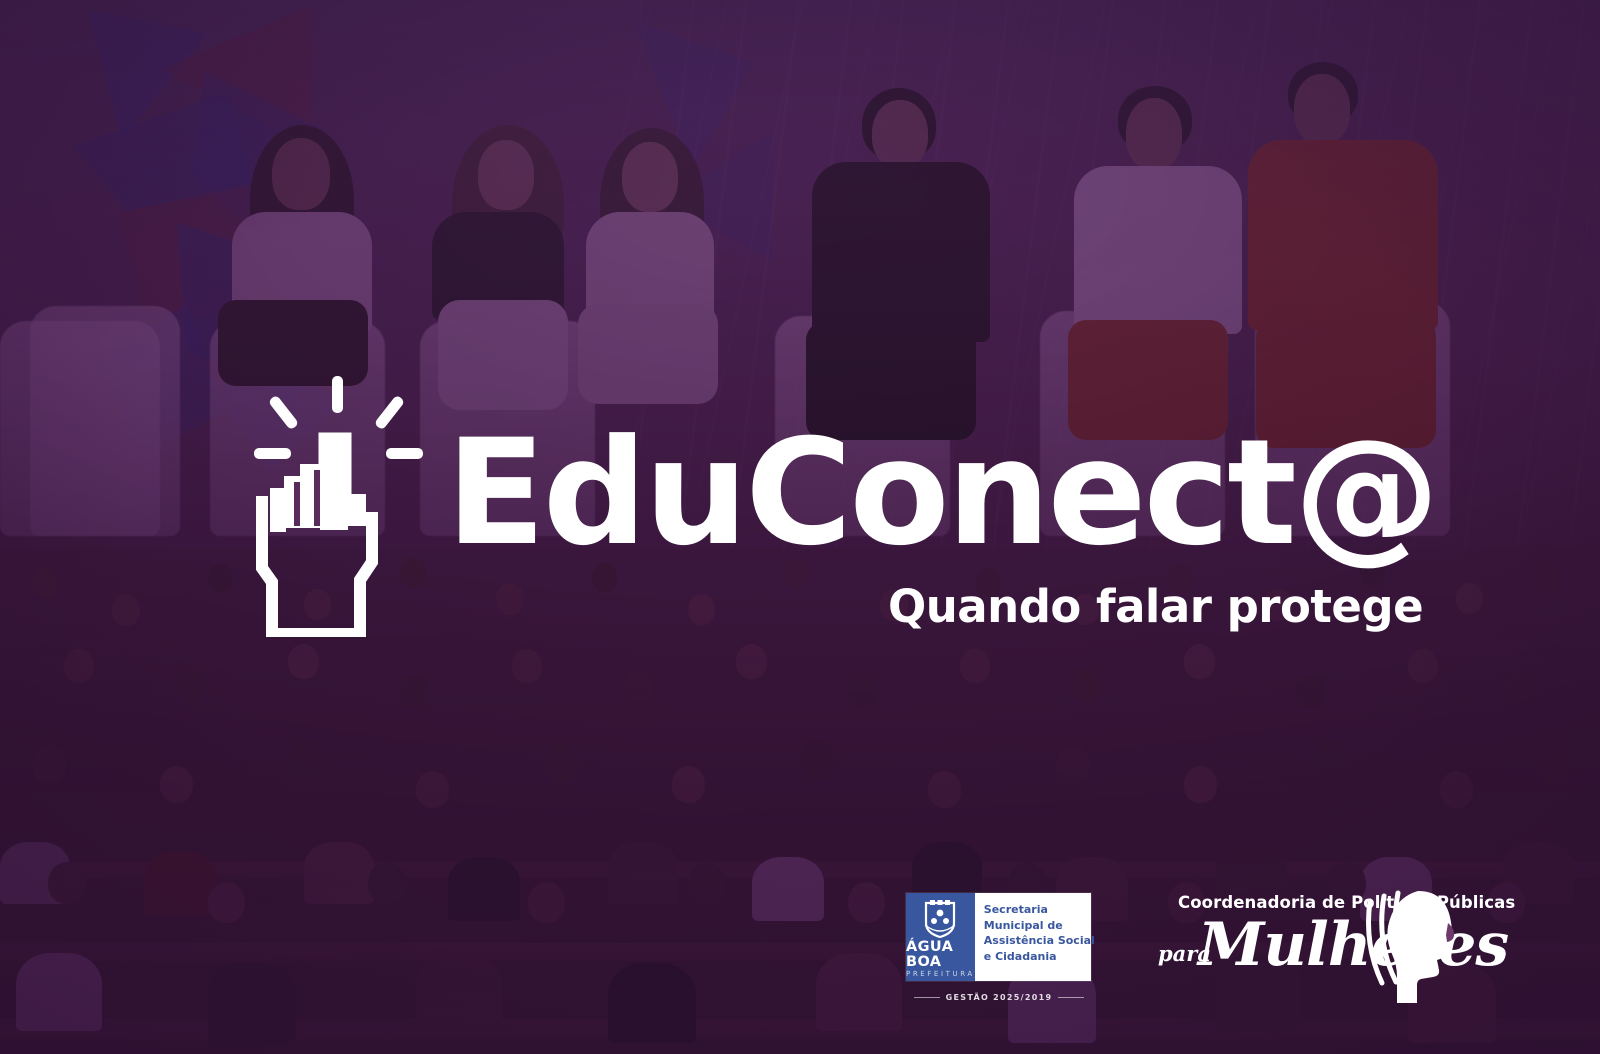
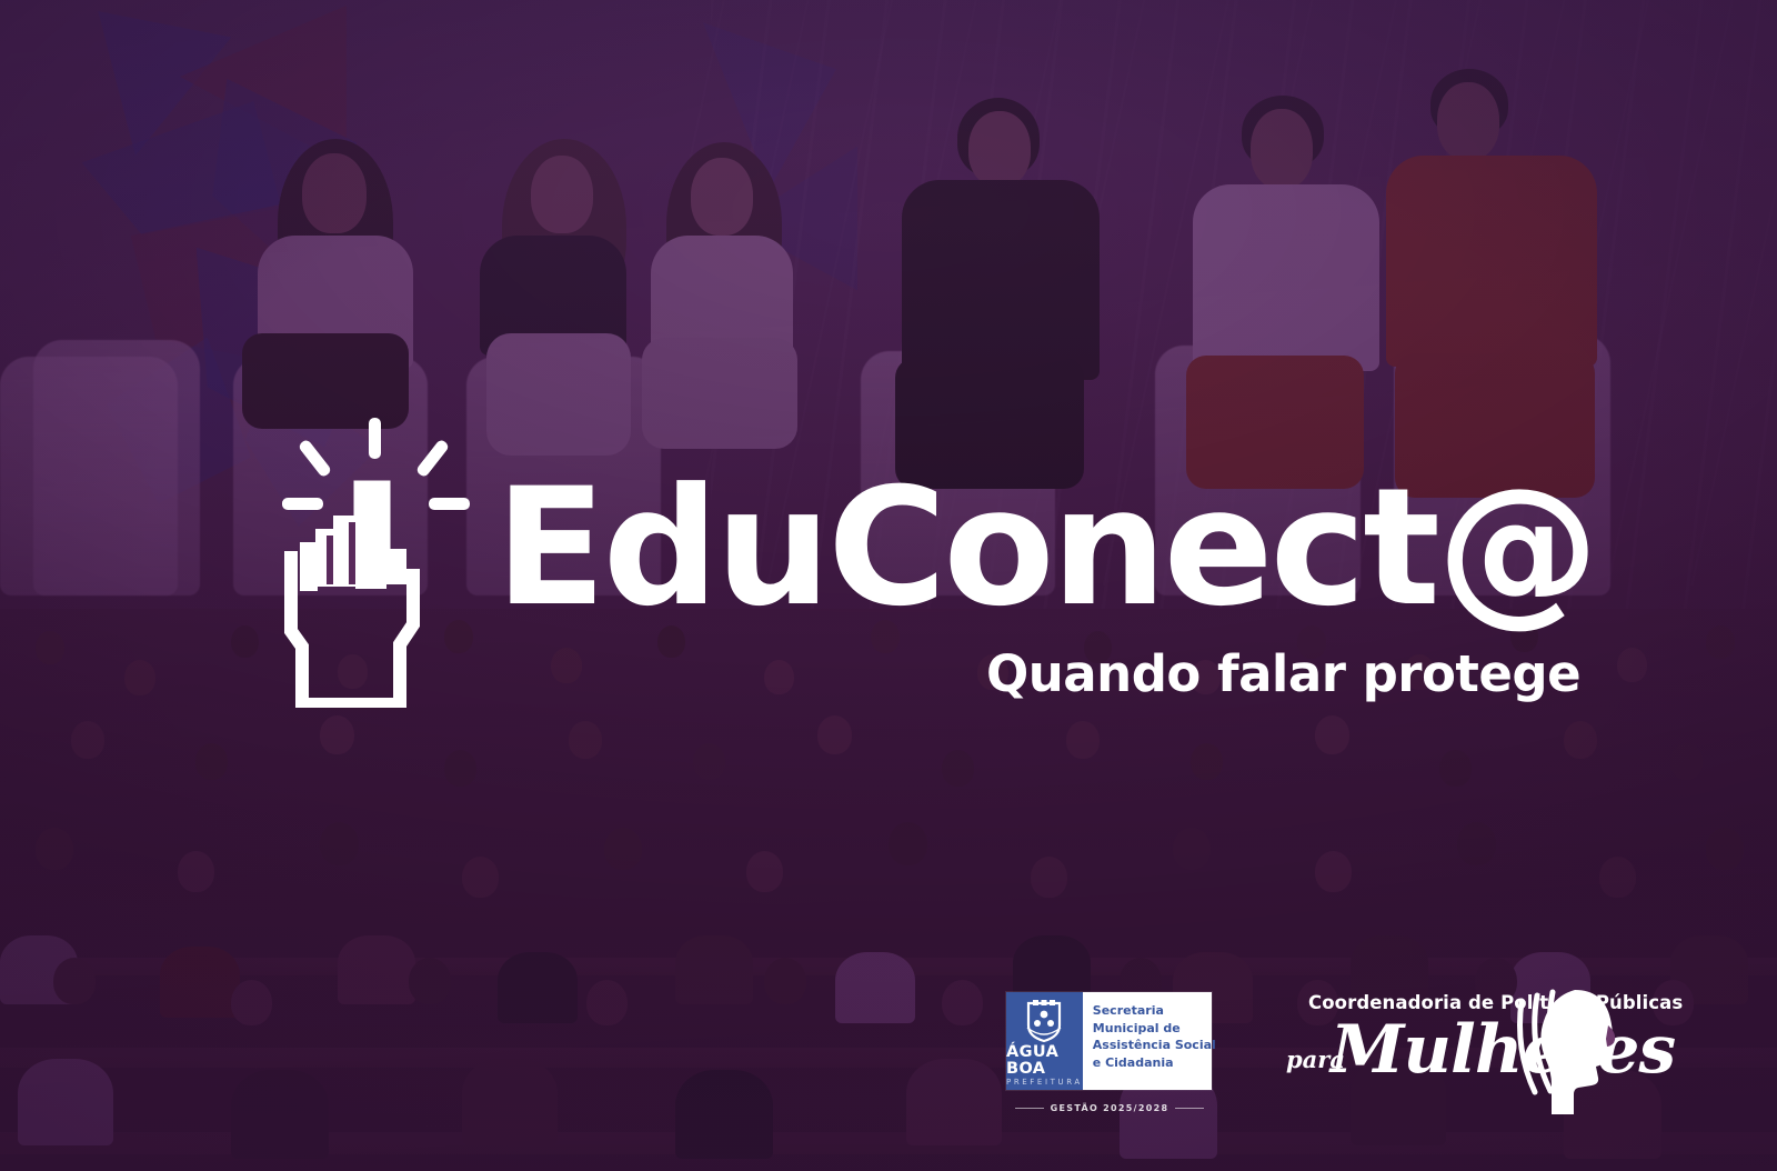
  EduConect@
  Quando falar protege
  ÁGUA BOA
  PREFEITURA
  Secretaria
  Municipal de
  Assistência Social
  e Cidadania
- GESTÃO 2025/2019
+ GESTÃO 2025/2028
  Coordenadoria de Pltúblicas
  para
  Mulhes
